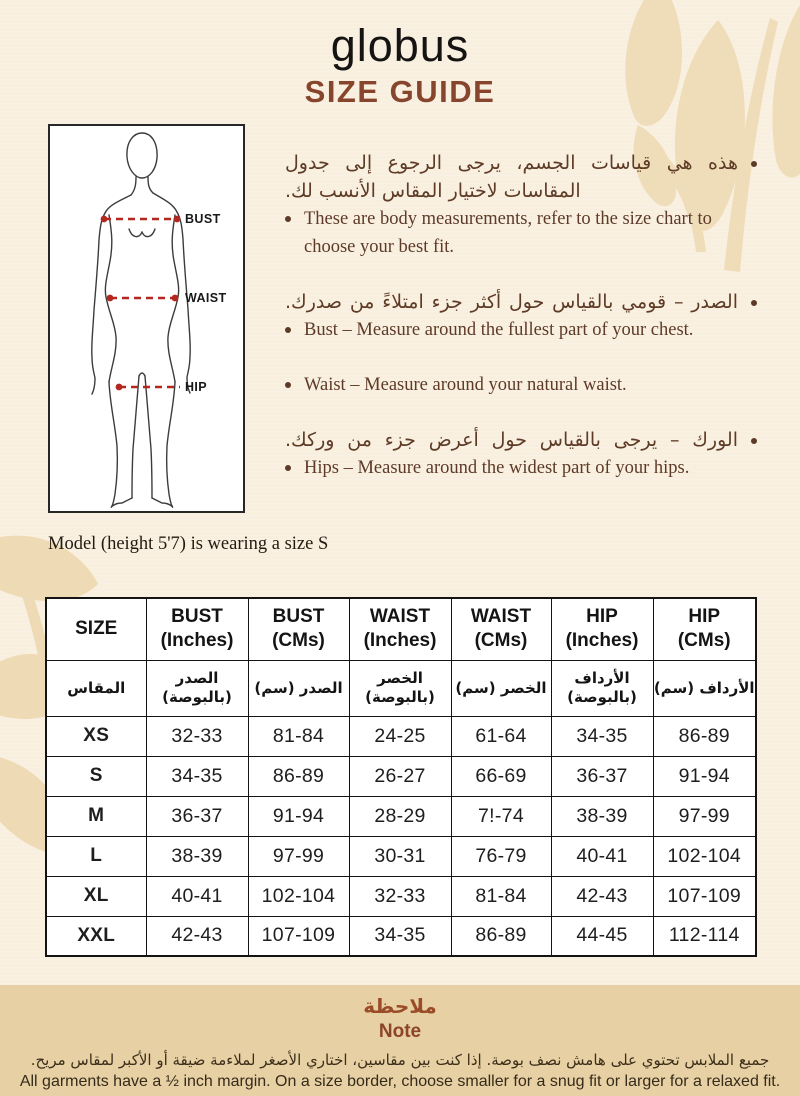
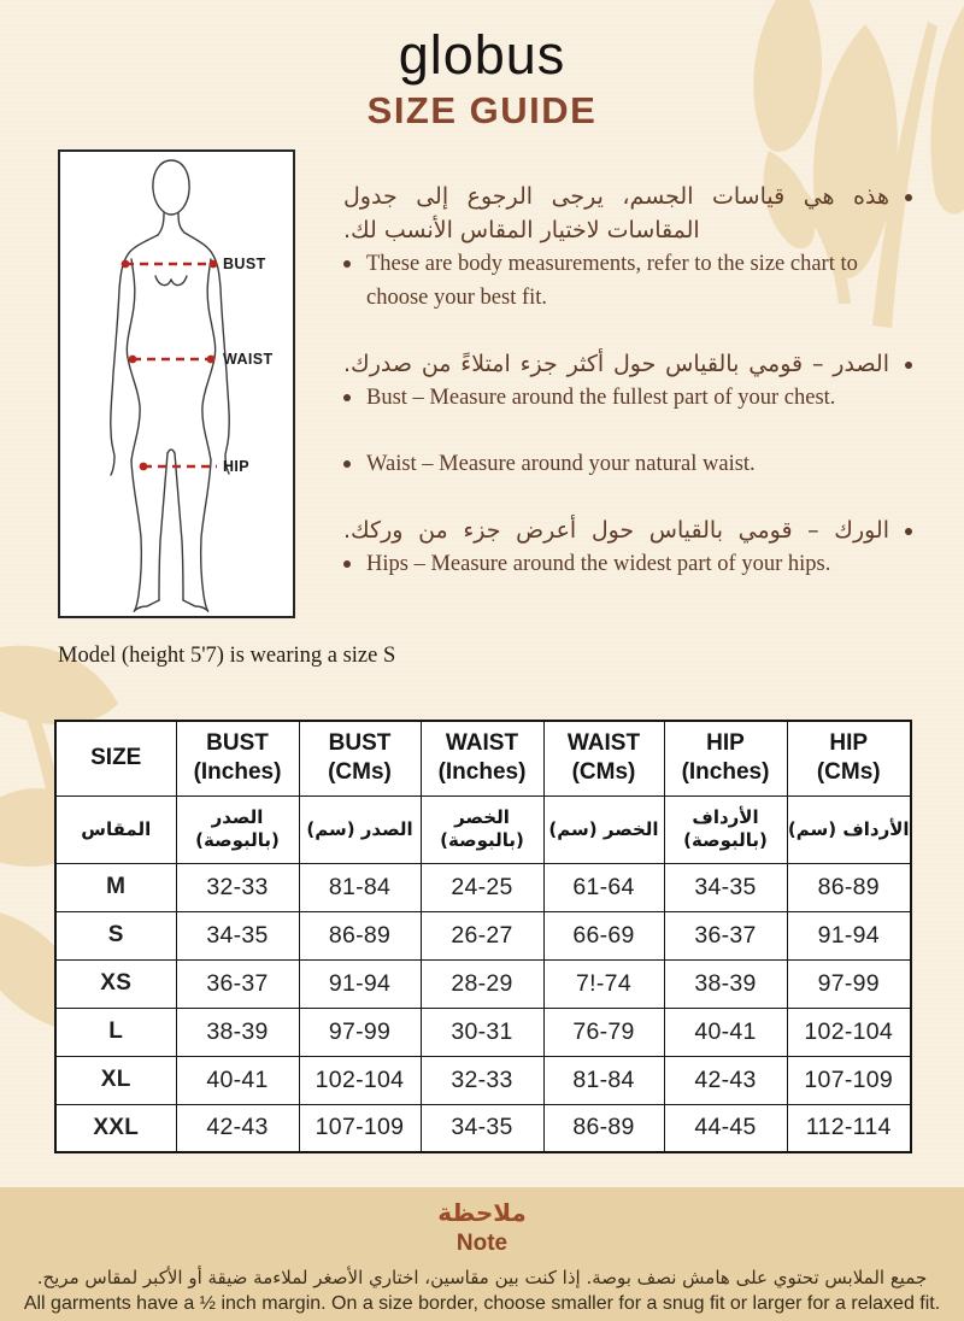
  globus
  SIZE GUIDE
  BUST
  WAIST
  HIP
  هذه هي قياسات الجسم، يرجى الرجوع إلى جدول المقاسات لاختيار المقاس الأنسب لك.
  These are body measurements, refer to the size chart to choose your best fit.
  الصدر – قومي بالقياس حول أكثر جزء امتلاءً من صدرك.
  Bust – Measure around the fullest part of your chest.
  Waist – Measure around your natural waist.
- الورك – يرجى بالقياس حول أعرض جزء من وركك.
+ الورك – قومي بالقياس حول أعرض جزء من وركك.
  Hips – Measure around the widest part of your hips.
  Model (height 5'7) is wearing a size S
  SIZE	BUST(Inches)	BUST(CMs)	WAIST(Inches)	WAIST(CMs)	HIP(Inches)	HIP(CMs)
  المقاس	الصدر(بالبوصة)	الصدر (سم)	الخصر(بالبوصة)	الخصر (سم)	الأرداف(بالبوصة)	الأرداف (سم)
- XS	32-33	81-84	24-25	61-64	34-35	86-89
+ M	32-33	81-84	24-25	61-64	34-35	86-89
  S	34-35	86-89	26-27	66-69	36-37	91-94
- M	36-37	91-94	28-29	7!-74	38-39	97-99
+ XS	36-37	91-94	28-29	7!-74	38-39	97-99
  L	38-39	97-99	30-31	76-79	40-41	102-104
  XL	40-41	102-104	32-33	81-84	42-43	107-109
  XXL	42-43	107-109	34-35	86-89	44-45	112-114
  ملاحظة
  Note
  جميع الملابس تحتوي على هامش نصف بوصة. إذا كنت بين مقاسين، اختاري الأصغر لملاءمة ضيقة أو الأكبر لمقاس مريح.
  All garments have a ½ inch margin. On a size border, choose smaller for a snug fit or larger for a relaxed fit.
